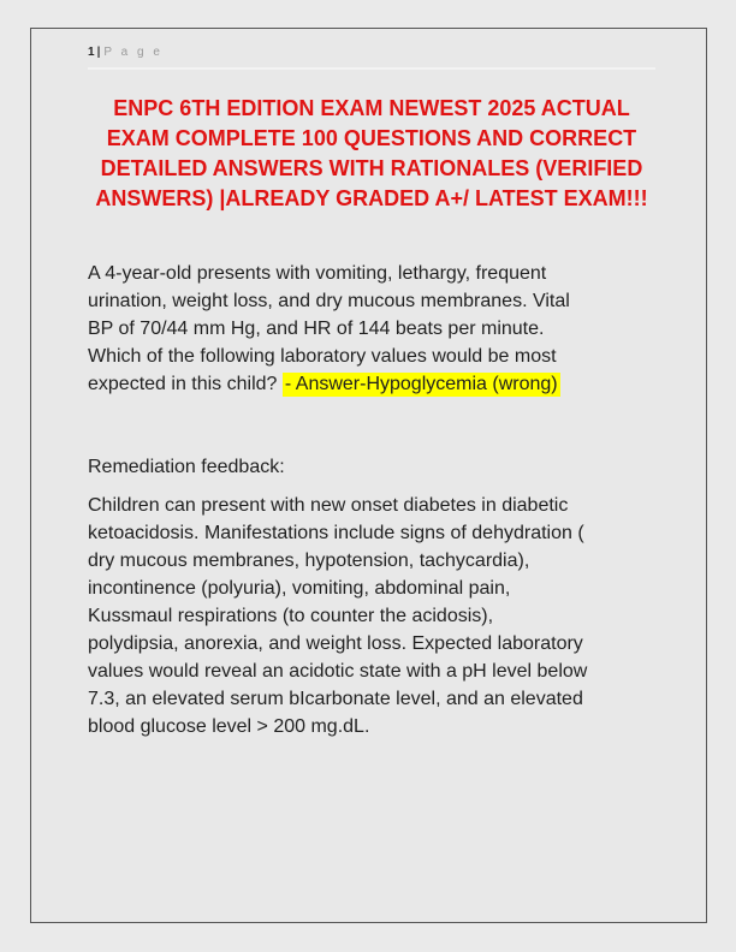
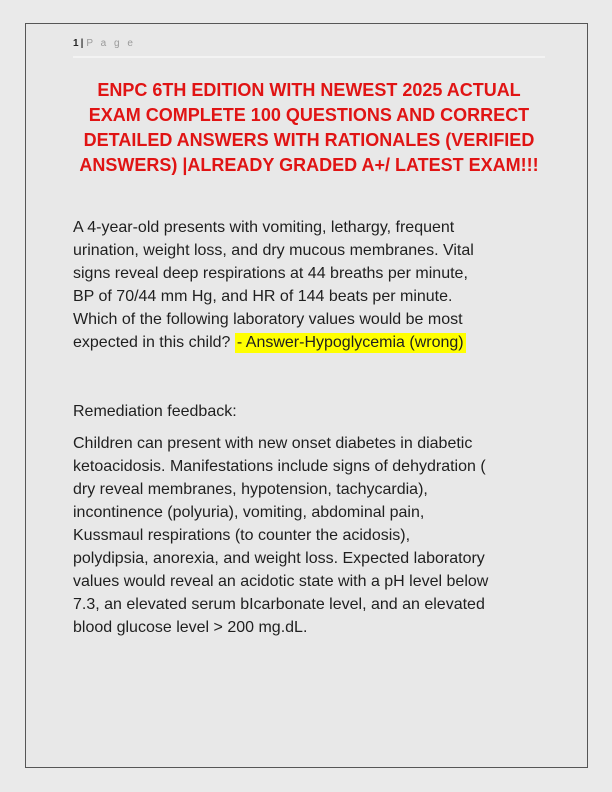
  1 | P a g e
- ENPC 6TH EDITION EXAM NEWEST 2025 ACTUAL
+ ENPC 6TH EDITION WITH NEWEST 2025 ACTUAL
  EXAM COMPLETE 100 QUESTIONS AND CORRECT
  DETAILED ANSWERS WITH RATIONALES (VERIFIED
  ANSWERS) |ALREADY GRADED A+/ LATEST EXAM!!!
  A 4-year-old presents with vomiting, lethargy, frequent
  urination, weight loss, and dry mucous membranes. Vital
+ signs reveal deep respirations at 44 breaths per minute,
  BP of 70/44 mm Hg, and HR of 144 beats per minute.
  Which of the following laboratory values would be most
  expected in this child? - Answer-Hypoglycemia (wrong)
  Remediation feedback:
  Children can present with new onset diabetes in diabetic
  ketoacidosis. Manifestations include signs of dehydration (
- dry mucous membranes, hypotension, tachycardia),
+ dry reveal membranes, hypotension, tachycardia),
  incontinence (polyuria), vomiting, abdominal pain,
  Kussmaul respirations (to counter the acidosis),
  polydipsia, anorexia, and weight loss. Expected laboratory
  values would reveal an acidotic state with a pH level below
  7.3, an elevated serum bIcarbonate level, and an elevated
  blood glucose level > 200 mg.dL.
